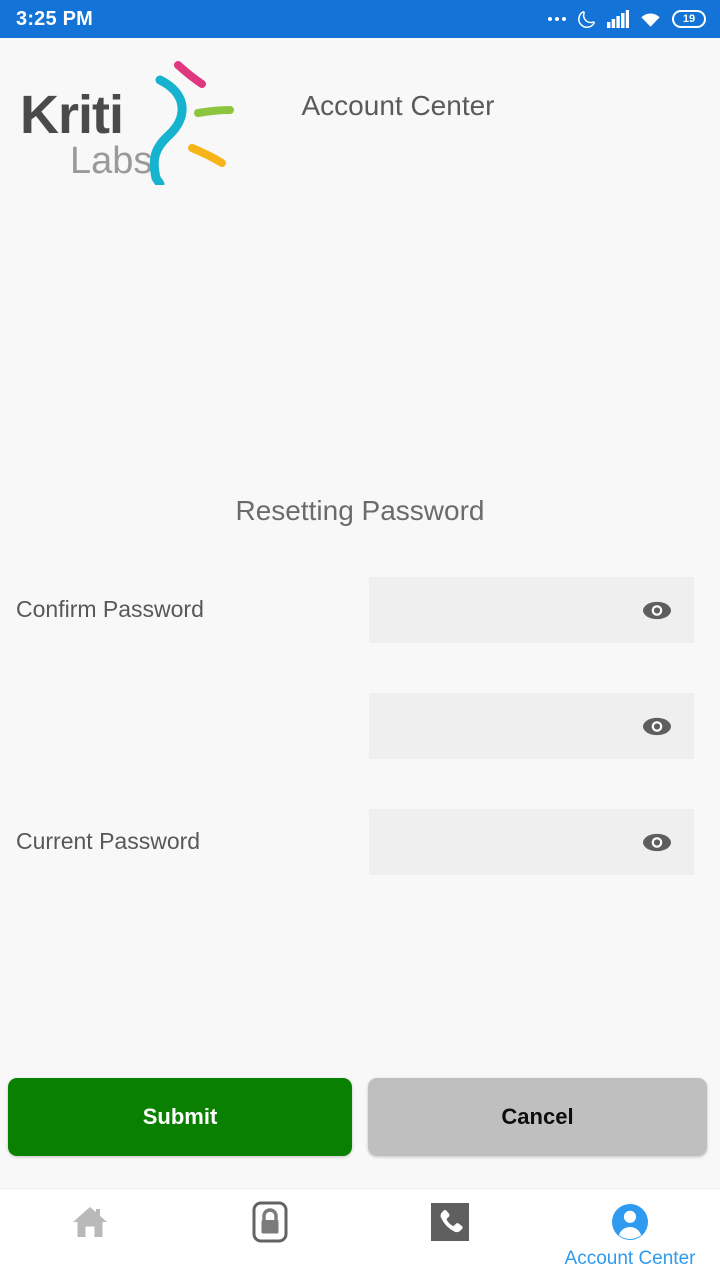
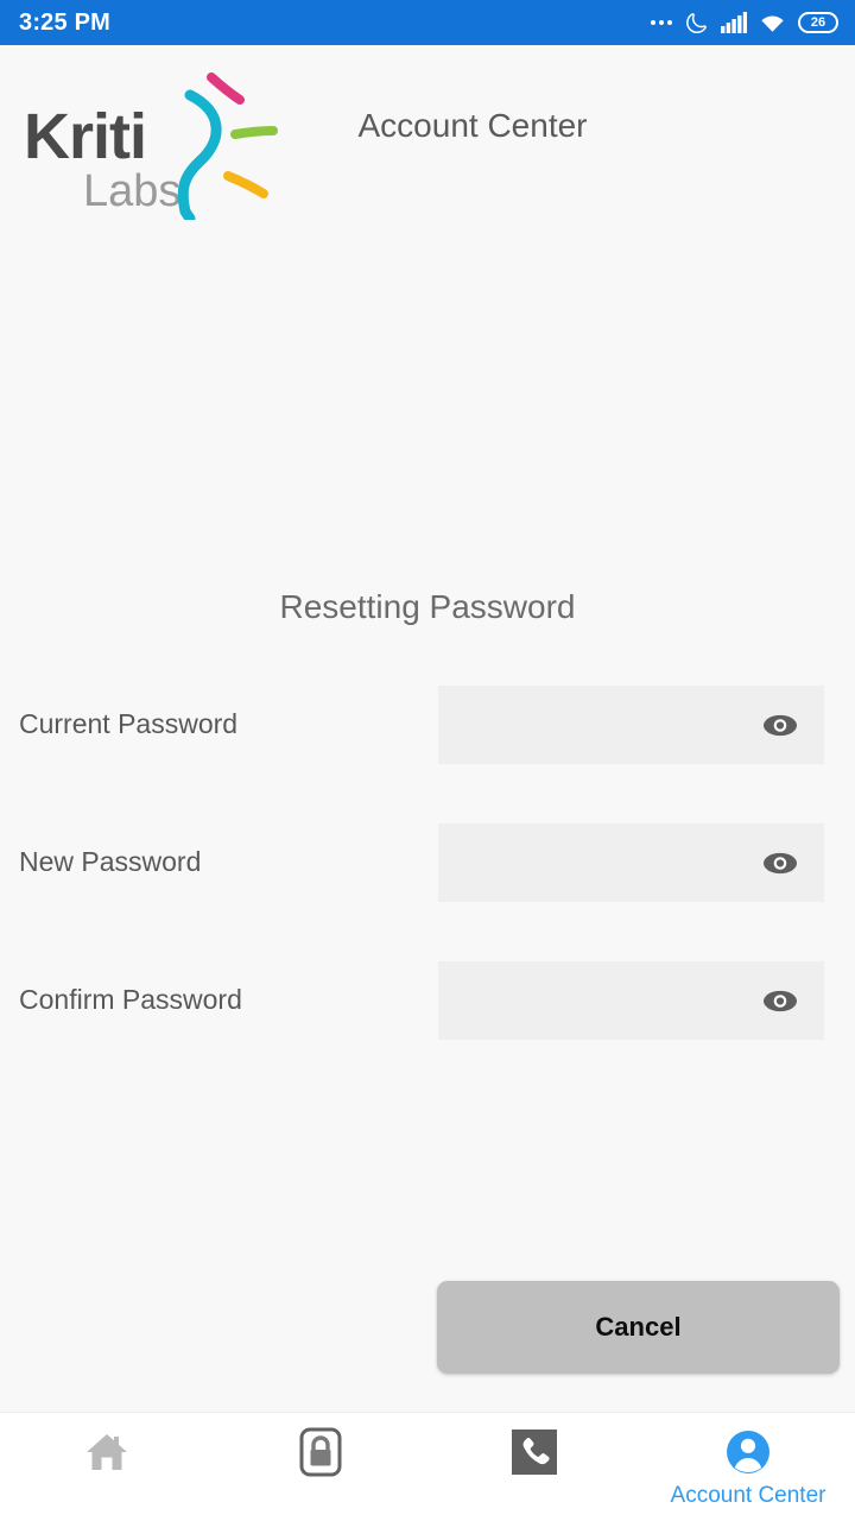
  3:25 PM
- 19
+ 26
  Kriti
  Labs
  Account Center
  Resetting Password
- Confirm Password
+ Current Password
+ New Password
- Current Password
+ Confirm Password
- Submit
  Cancel
  Account Center
